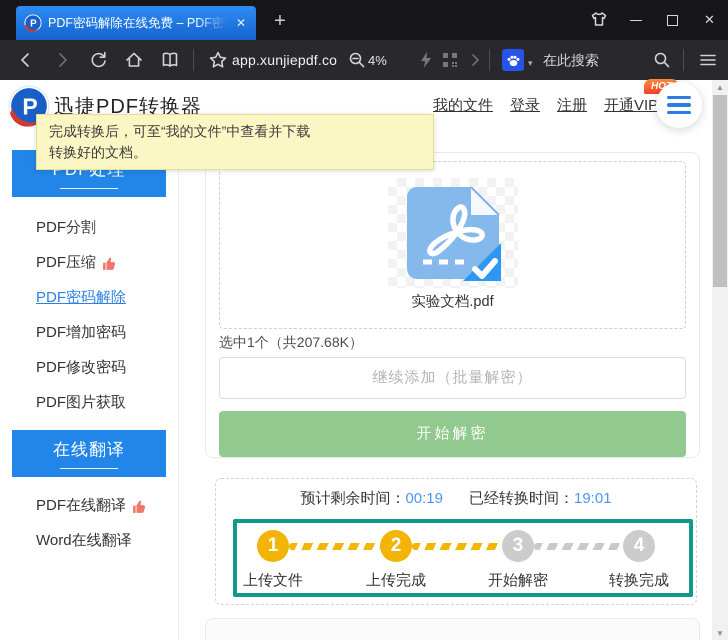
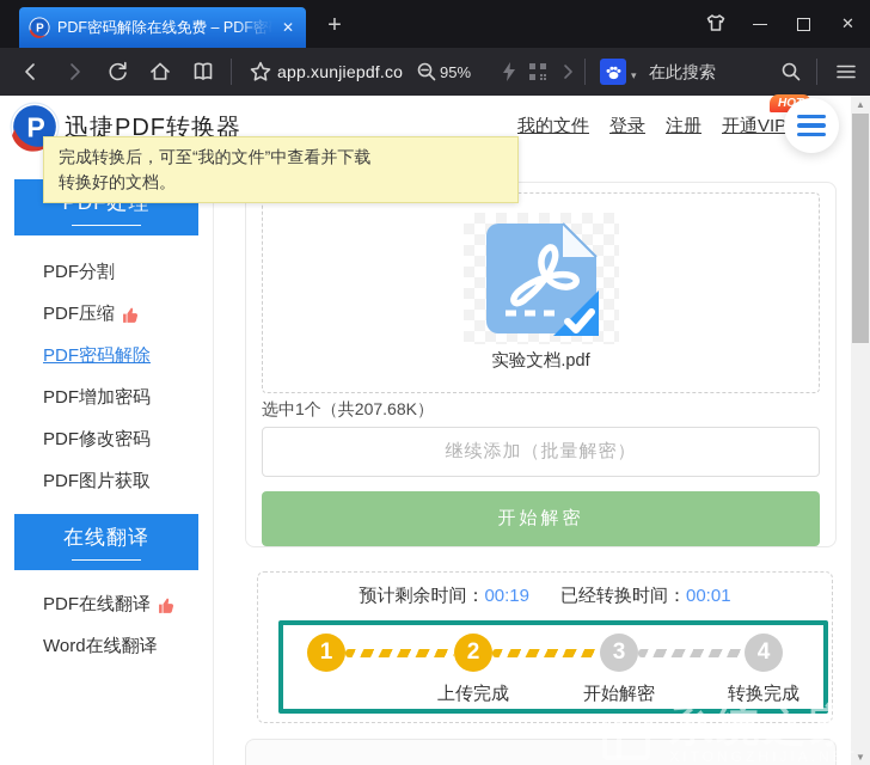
  P
  PDF密码解除在线免费 – PDF密
  ✕
  +
  ✕
  app.xunjiepdf.co
- 4%
+ 95%
  ▾
  在此搜索
  P
  迅捷PDF转换器
  我的文件
  登录
  注册
  开通VIP
  完成转换后，可至“我的文件”中查看并下载
  转换好的文档。
  PDF分割
  PDF压缩
  PDF密码解除
  PDF增加密码
  PDF修改密码
  PDF图片获取
  在线翻译
  PDF在线翻译
  Word在线翻译
  实验文档.pdf
  选中1个（共207.68K）
  继续添加（批量解密）
  开始解密
- 预计剩余时间：00:19 已经转换时间：19:01
+ 预计剩余时间：00:19 已经转换时间：00:01
  1
- 上传文件
  2
  上传完成
  3
  开始解密
  4
  转换完成
  ▲
  ▼
+ 系统之家
+ XITONGZHIJIA.NET
